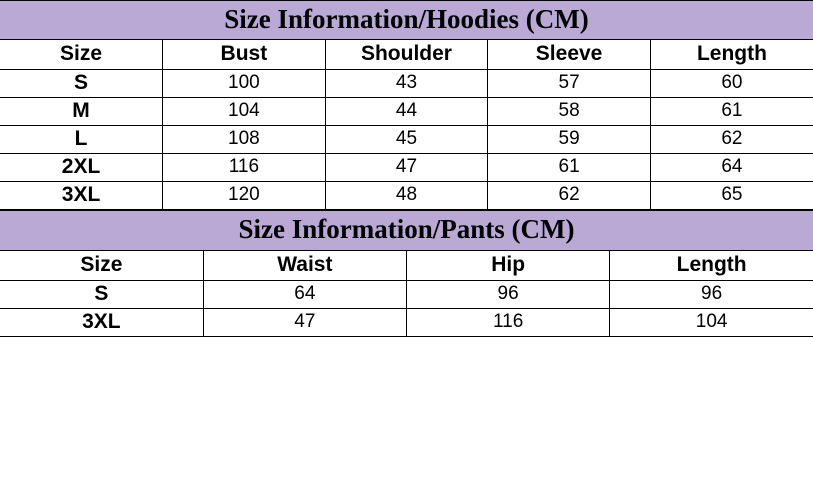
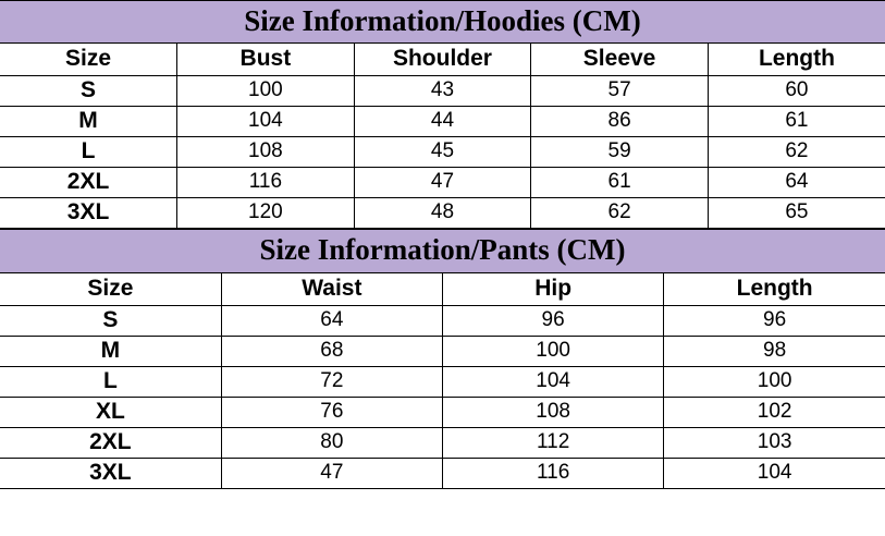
  Size Information/Hoodies (CM)
  Size	Bust	Shoulder	Sleeve	Length
  S	100	43	57	60
- M	104	44	58	61
+ M	104	44	86	61
  L	108	45	59	62
  2XL	116	47	61	64
  3XL	120	48	62	65
  Size Information/Pants (CM)
  Size	Waist	Hip	Length
  S	64	96	96
+ M	68	100	98
+ L	72	104	100
+ XL	76	108	102
+ 2XL	80	112	103
  3XL	47	116	104
